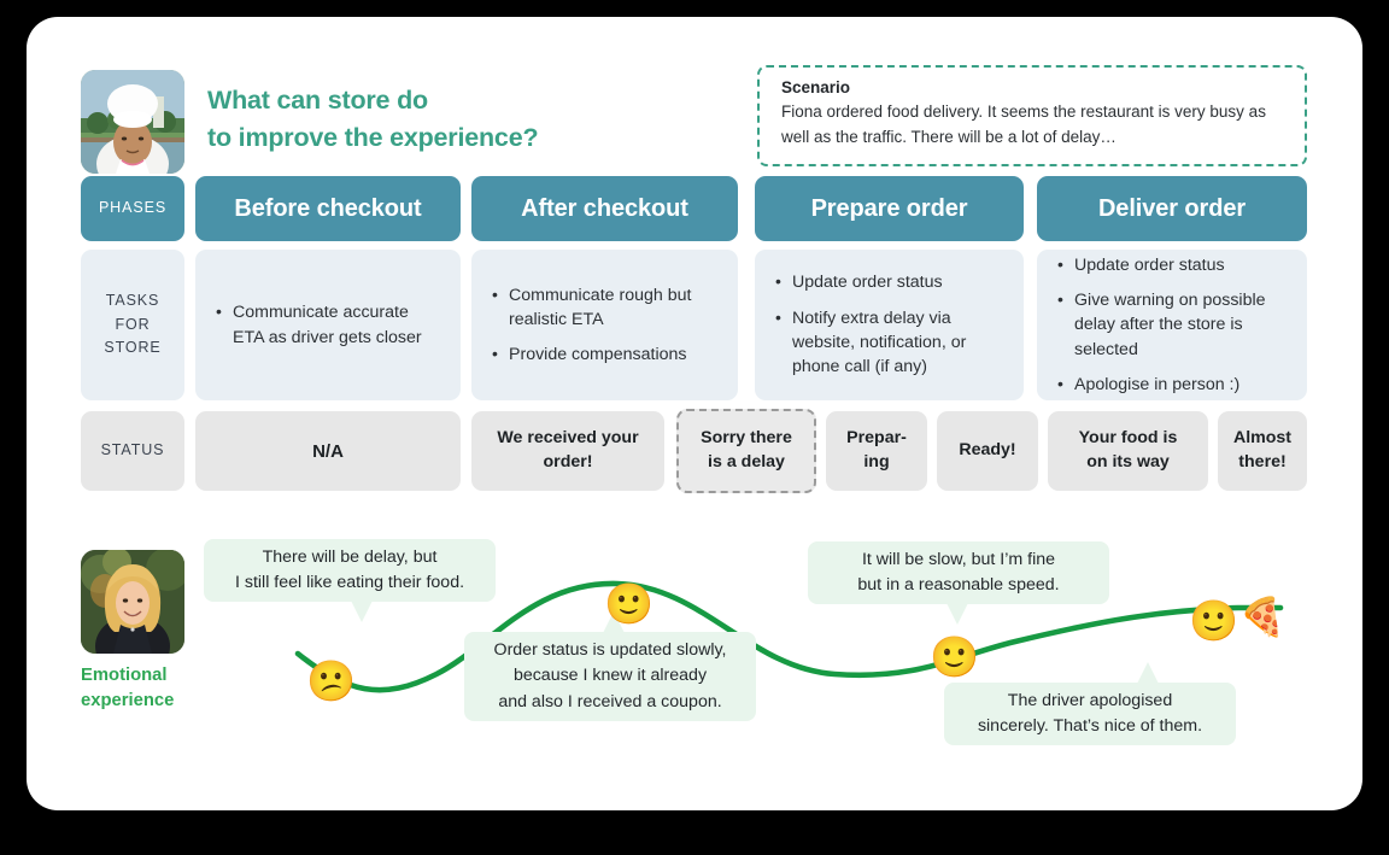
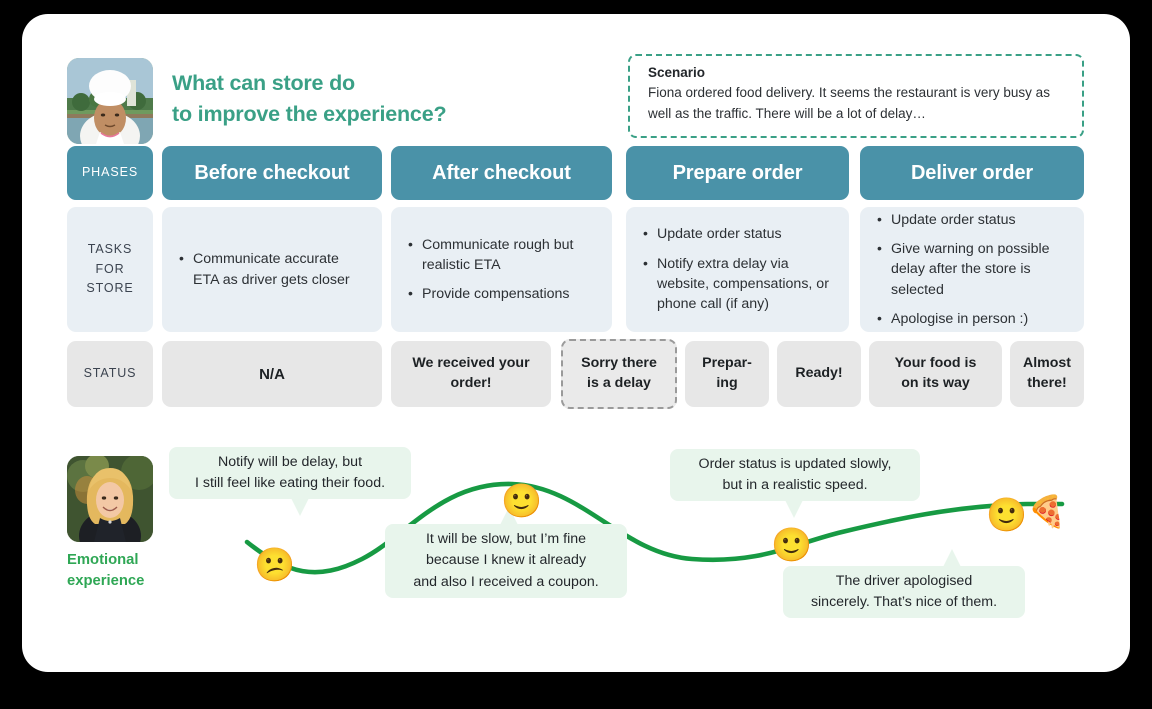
  What can store do
  to improve the experience?
  Scenario
  Fiona ordered food delivery. It seems the restaurant is very busy as well as the traffic. There will be a lot of delay…
  PHASES
  Before checkout
  After checkout
  Prepare order
  Deliver order
  TASKS
  FOR
  STORE
  Communicate accurate ETA as driver gets closer
  Communicate rough but realistic ETA
  Provide compensations
  Update order status
- Notify extra delay via website, notification, or phone call (if any)
+ Notify extra delay via website, compensations, or phone call (if any)
  Update order status
  Give warning on possible delay after the store is selected
  Apologise in person :)
  STATUS
  N/A
  We received your
  order!
  Sorry there
  is a delay
  Prepar-
  ing
  Ready!
  Your food is
  on its way
  Almost
  there!
  Emotional
  experience
- There will be delay, but
+ Notify will be delay, but
  I still feel like eating their food.
- Order status is updated slowly,
+ It will be slow, but I’m fine
  because I knew it already
  and also I received a coupon.
- It will be slow, but I’m fine
+ Order status is updated slowly,
- but in a reasonable speed.
+ but in a realistic speed.
  The driver apologised
  sincerely. That’s nice of them.
  😕
  🙂
  🙂
  🙂
  🍕
